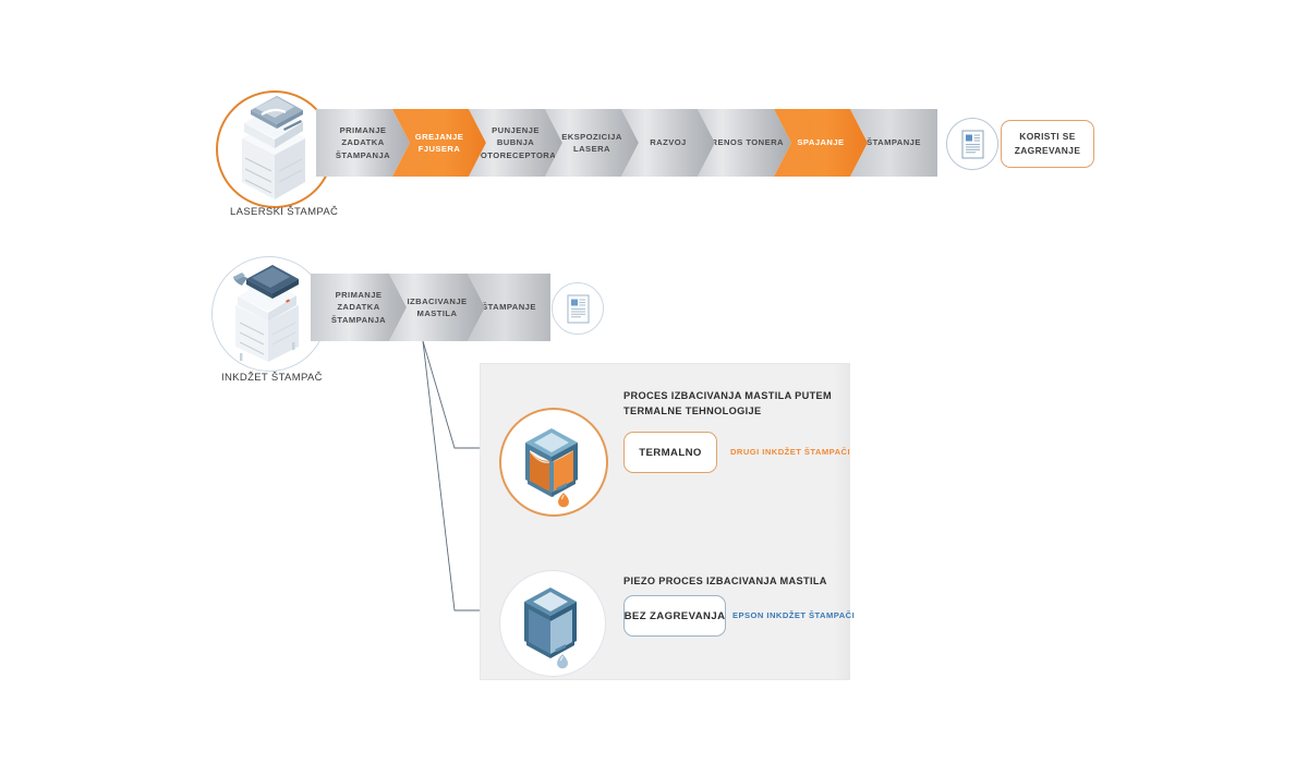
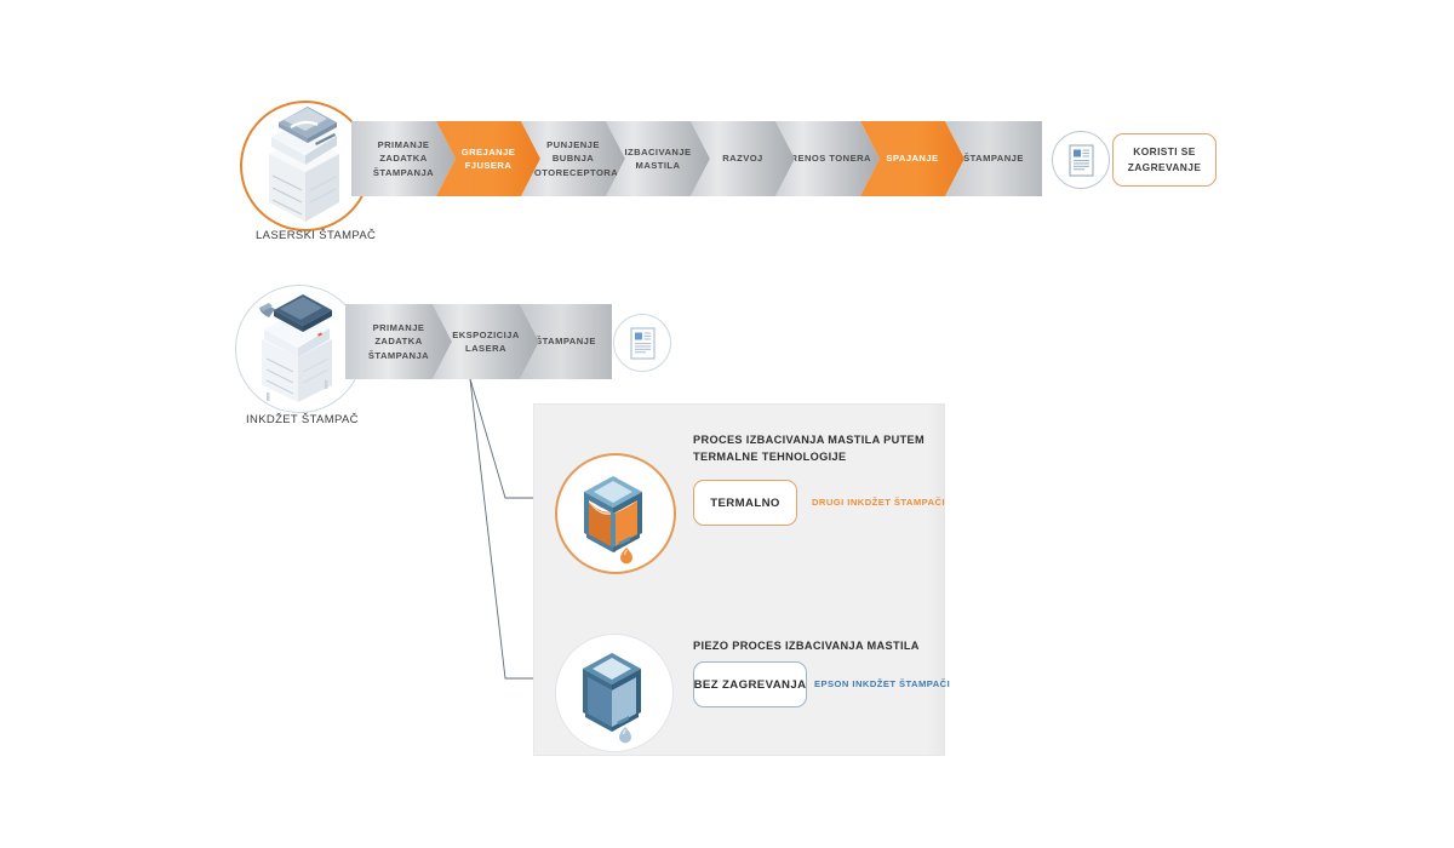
  LASERSKI ŠTAMPAČ
  PRIMANJE ZADATKA ŠTAMPANJA
  GREJANJE FJUSERA
  PUNJENJE BUBNJA OTORECEPTORA
- EKSPOZICIJA LASERA
+ IZBACIVANJE MASTILA
  RAZVOJ
  ENOS TONERA
  SPAJANJE
  ŠTAMPANJE
  KORISTI SE ZAGREVANJE
  INKDŽET ŠTAMPAČ
  PRIMANJE ZADATKA ŠTAMPANJA
- IZBACIVANJE MASTILA
+ EKSPOZICIJA LASERA
  TAMPANJE
  PROCES IZBACIVANJA MASTILA PUTEM TERMALNE TEHNOLOGIJE
  TERMALNO
  DRUGI INKDŽET ŠTAMPAČI
  PIEZO PROCES IZBACIVANJA MASTILA
  BEZ ZAGREVANJA
  EPSON INKDŽET ŠTAMPAČI
